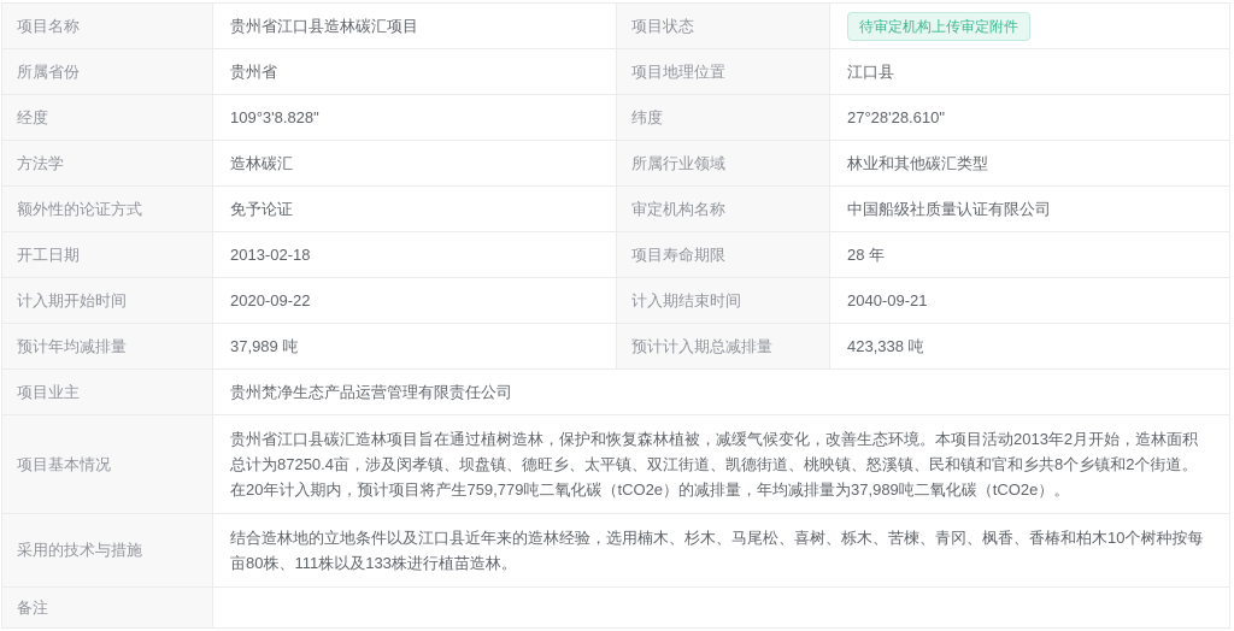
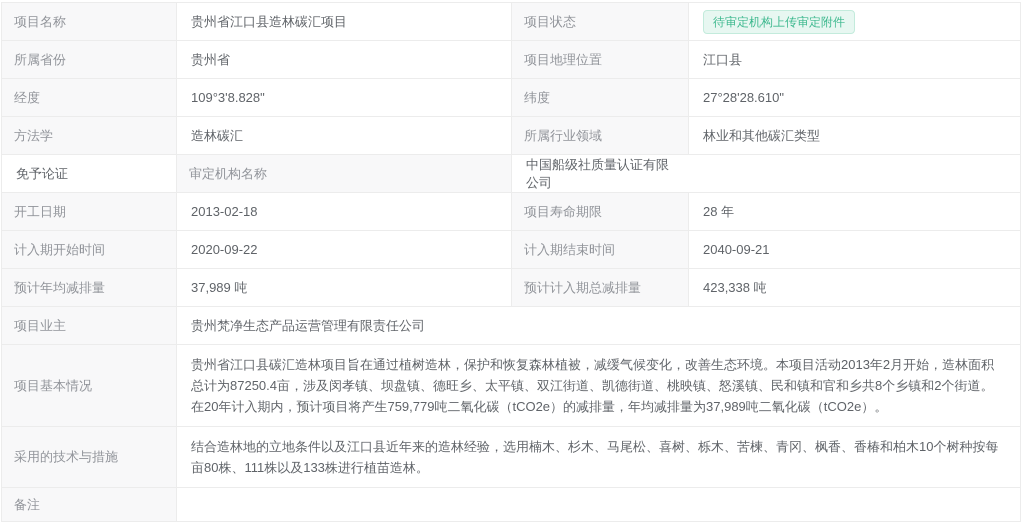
  项目名称
  贵州省江口县造林碳汇项目
  项目状态
  待审定机构上传审定附件
  所属省份
  贵州省
  项目地理位置
  江口县
  经度
  109°3'8.828"
  纬度
  27°28'28.610"
  方法学
  造林碳汇
  所属行业领域
  林业和其他碳汇类型
- 额外性的论证方式
  免予论证
  审定机构名称
  中国船级社质量认证有限公司
  开工日期
  2013-02-18
  项目寿命期限
  28 年
  计入期开始时间
  2020-09-22
  计入期结束时间
  2040-09-21
  预计年均减排量
  37,989 吨
  预计计入期总减排量
  423,338 吨
  项目业主
  贵州梵净生态产品运营管理有限责任公司
  项目基本情况
  贵州省江口县碳汇造林项目旨在通过植树造林，保护和恢复森林植被，减缓气候变化，改善生态环境。本项目活动2013年2月开始，造林面积总计为87250.4亩，涉及闵孝镇、坝盘镇、德旺乡、太平镇、双江街道、凯德街道、桃映镇、怒溪镇、民和镇和官和乡共8个乡镇和2个街道。在20年计入期内，预计项目将产生759,779吨二氧化碳（tCO2e）的减排量，年均减排量为37,989吨二氧化碳（tCO2e）。
  采用的技术与措施
  结合造林地的立地条件以及江口县近年来的造林经验，选用楠木、杉木、马尾松、喜树、栎木、苦楝、青冈、枫香、香椿和柏木10个树种按每亩80株、111株以及133株进行植苗造林。
  备注
